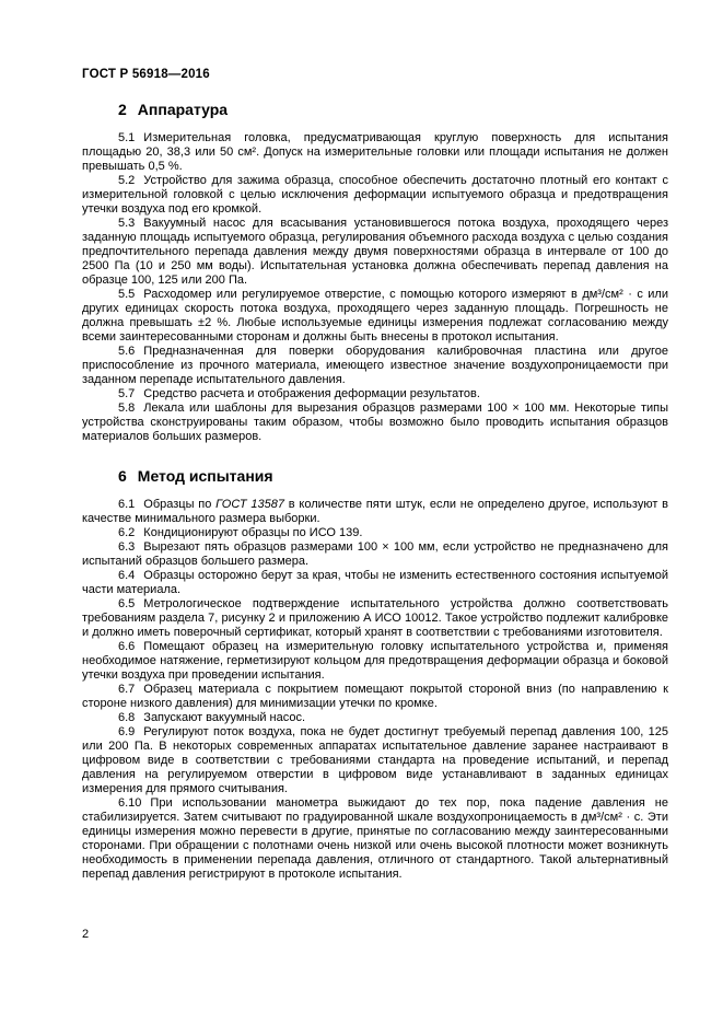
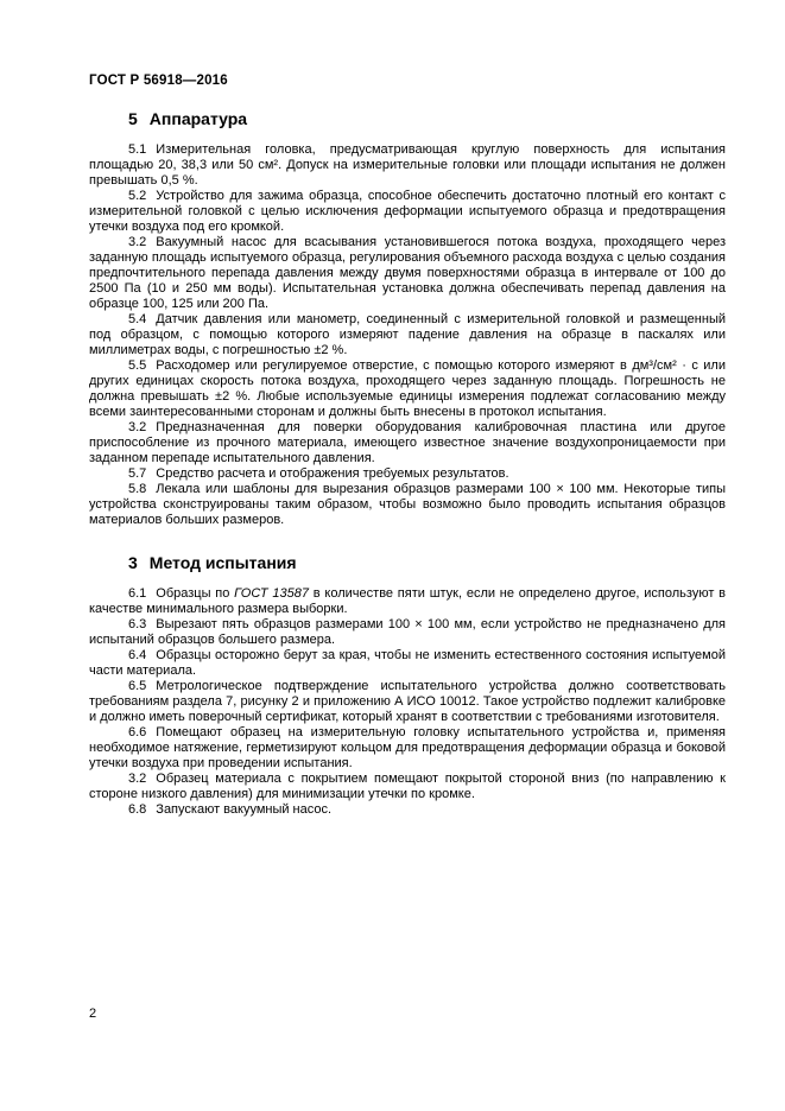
  ГОСТ Р 56918—2016
- 2 Аппаратура
+ 5 Аппаратура
  5.1 Измерительная головка, предусматривающая круглую поверхность для испытания площадью 20, 38,3 или 50 см². Допуск на измерительные головки или площади испытания не должен превышать 0,5 %.
  5.2 Устройство для зажима образца, способное обеспечить достаточно плотный его контакт с измерительной головкой с целью исключения деформации испытуемого образца и предотвращения утечки воздуха под его кромкой.
- 5.3 Вакуумный насос для всасывания установившегося потока воздуха, проходящего через заданную площадь испытуемого образца, регулирования объемного расхода воздуха с целью создания предпочтительного перепада давления между двумя поверхностями образца в интервале от 100 до 2500 Па (10 и 250 мм воды). Испытательная установка должна обеспечивать перепад давления на образце 100, 125 или 200 Па.
+ 3.2 Вакуумный насос для всасывания установившегося потока воздуха, проходящего через заданную площадь испытуемого образца, регулирования объемного расхода воздуха с целью создания предпочтительного перепада давления между двумя поверхностями образца в интервале от 100 до 2500 Па (10 и 250 мм воды). Испытательная установка должна обеспечивать перепад давления на образце 100, 125 или 200 Па.
+ 5.4 Датчик давления или манометр, соединенный с измерительной головкой и размещенный под образцом, с помощью которого измеряют падение давления на образце в паскалях или миллиметрах воды, с погрешностью ±2 %.
  5.5 Расходомер или регулируемое отверстие, с помощью которого измеряют в дм³/см² · с или других единицах скорость потока воздуха, проходящего через заданную площадь. Погрешность не должна превышать ±2 %. Любые используемые единицы измерения подлежат согласованию между всеми заинтересованными сторонам и должны быть внесены в протокол испытания.
- 5.6 Предназначенная для поверки оборудования калибровочная пластина или другое приспособление из прочного материала, имеющего известное значение воздухопроницаемости при заданном перепаде испытательного давления.
+ 3.2 Предназначенная для поверки оборудования калибровочная пластина или другое приспособление из прочного материала, имеющего известное значение воздухопроницаемости при заданном перепаде испытательного давления.
- 5.7 Средство расчета и отображения деформации результатов.
+ 5.7 Средство расчета и отображения требуемых результатов.
  5.8 Лекала или шаблоны для вырезания образцов размерами 100 × 100 мм. Некоторые типы устройства сконструированы таким образом, чтобы возможно было проводить испытания образцов материалов больших размеров.
- 6 Метод испытания
+ 3 Метод испытания
  6.1 Образцы по ГОСТ 13587 в количестве пяти штук, если не определено другое, используют в качестве минимального размера выборки.
- 6.2 Кондиционируют образцы по ИСО 139.
  6.3 Вырезают пять образцов размерами 100 × 100 мм, если устройство не предназначено для испытаний образцов большего размера.
  6.4 Образцы осторожно берут за края, чтобы не изменить естественного состояния испытуемой части материала.
  6.5 Метрологическое подтверждение испытательного устройства должно соответствовать требованиям раздела 7, рисунку 2 и приложению А ИСО 10012. Такое устройство подлежит калибровке и должно иметь поверочный сертификат, который хранят в соответствии с требованиями изготовителя.
  6.6 Помещают образец на измерительную головку испытательного устройства и, применяя необходимое натяжение, герметизируют кольцом для предотвращения деформации образца и боковой утечки воздуха при проведении испытания.
- 6.7 Образец материала с покрытием помещают покрытой стороной вниз (по направлению к стороне низкого давления) для минимизации утечки по кромке.
+ 3.2 Образец материала с покрытием помещают покрытой стороной вниз (по направлению к стороне низкого давления) для минимизации утечки по кромке.
  6.8 Запускают вакуумный насос.
- 6.9 Регулируют поток воздуха, пока не будет достигнут требуемый перепад давления 100, 125 или 200 Па. В некоторых современных аппаратах испытательное давление заранее настраивают в цифровом виде в соответствии с требованиями стандарта на проведение испытаний, и перепад давления на регулируемом отверстии в цифровом виде устанавливают в заданных единицах измерения для прямого считывания.
- 6.10 При использовании манометра выжидают до тех пор, пока падение давления не стабилизируется. Затем считывают по градуированной шкале воздухопроницаемость в дм³/см² · с. Эти единицы измерения можно перевести в другие, принятые по согласованию между заинтересованными сторонами. При обращении с полотнами очень низкой или очень высокой плотности может возникнуть необходимость в применении перепада давления, отличного от стандартного. Такой альтернативный перепад давления регистрируют в протоколе испытания.
  2
